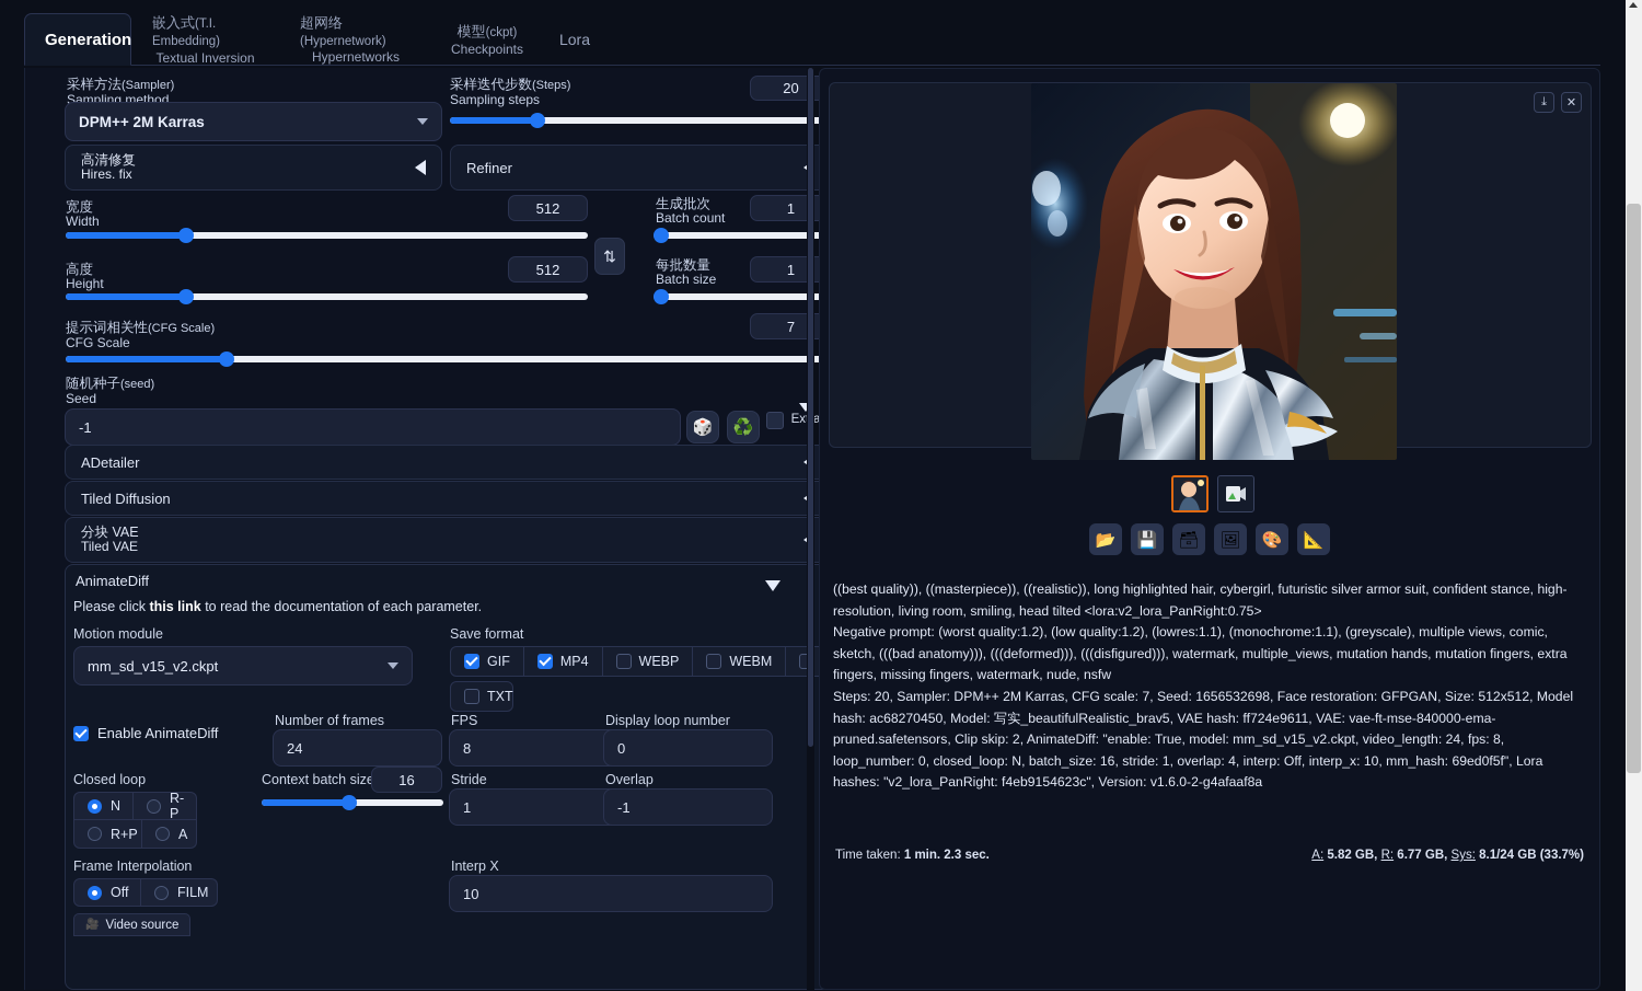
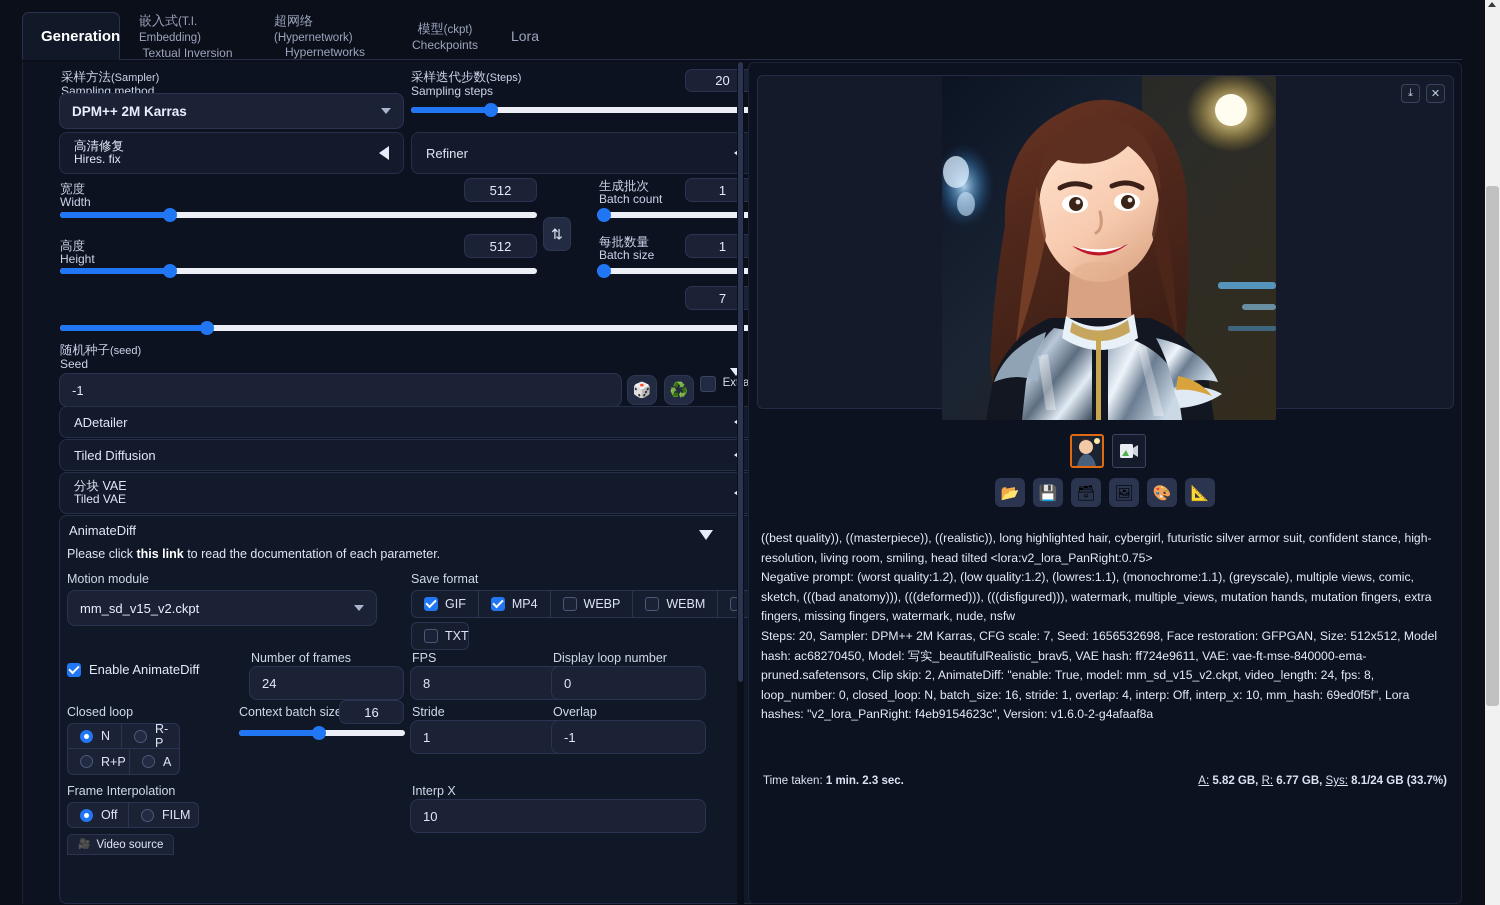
  Generation
  嵌入式(T.I. Embedding)
  Textual Inversion
  超网络(Hypernetwork)
  Hypernetworks
  模型(ckpt)
  Checkpoints
  Lora
  采样方法(Sampler)
  Sampling method
  采样迭代步数(Steps)
  Sampling steps
  20
  DPM++ 2M Karras
  高清修复
  Hires. fix
  Refiner
  宽度
  Width
  512
  高度
  Height
  512
  ⇅
  生成批次
  Batch count
  1
  每批数量
  Batch size
  1
- 提示词相关性(CFG Scale)
- CFG Scale
  7
  随机种子(seed)
  Seed
  -1
  🎲
  ♻️
  ADetailer
  Tiled Diffusion
  分块 VAE
  Tiled VAE
  AnimateDiff
  Please click this link to read the documentation of each parameter.
  Motion module
  mm_sd_v15_v2.ckpt
  Save format
  GIF
  MP4
  WEBP
  WEBM
  TXT
  Enable AnimateDiff
  Number of frames
  24
  FPS
  8
  Display loop number
  0
  Closed loop
  N
  R-P
  R+P
  A
  Context batch siz
  16
  Stride
  1
  Overlap
  -1
  Frame Interpolation
  Off
  FILM
  Interp X
  10
  🎥
  Video source
  ⤓
  ✕
  📂
  💾
  🗃
  🖼
  🎨
  📐
  ((best quality)), ((masterpiece)), ((realistic)), long highlighted hair, cybergirl, futuristic silver armor suit, confident stance, high-resolution, living room, smiling, head tilted <lora:v2_lora_PanRight:0.75>
  Negative prompt: (worst quality:1.2), (low quality:1.2), (lowres:1.1), (monochrome:1.1), (greyscale), multiple views, comic, sketch, (((bad anatomy))), (((deformed))), (((disfigured))), watermark, multiple_views, mutation hands, mutation fingers, extra fingers, missing fingers, watermark, nude, nsfw
  Steps: 20, Sampler: DPM++ 2M Karras, CFG scale: 7, Seed: 1656532698, Face restoration: GFPGAN, Size: 512x512, Model hash: ac68270450, Model: 写实_beautifulRealistic_brav5, VAE hash: ff724e9611, VAE: vae-ft-mse-840000-ema-pruned.safetensors, Clip skip: 2, AnimateDiff: "enable: True, model: mm_sd_v15_v2.ckpt, video_length: 24, fps: 8, loop_number: 0, closed_loop: N, batch_size: 16, stride: 1, overlap: 4, interp: Off, interp_x: 10, mm_hash: 69ed0f5f", Lora hashes: "v2_lora_PanRight: f4eb9154623c", Version: v1.6.0-2-g4afaaf8a
  Time taken: 1 min. 2.3 sec.
  A: 5.82 GB, R: 6.77 GB, Sys: 8.1/24 GB (33.7%)
